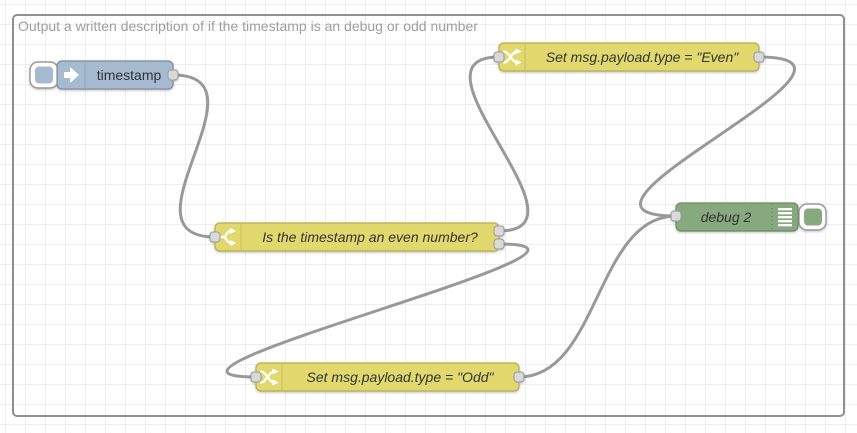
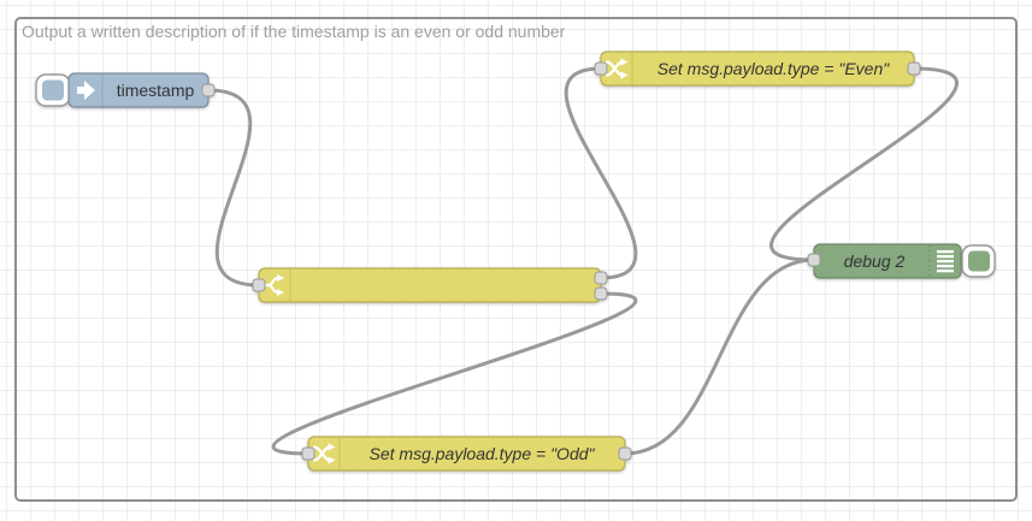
- Output a written description of if the timestamp is an debug or odd number
+ Output a written description of if the timestamp is an even or odd number
  timestamp
- Is the timestamp an even number?
  Set msg.payload.type = "Even"
  Set msg.payload.type = "Odd"
  debug 2
